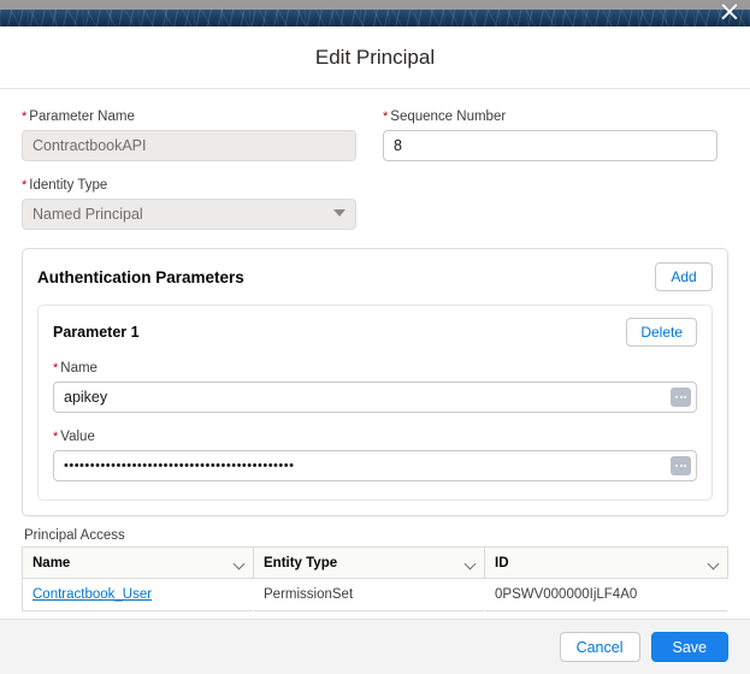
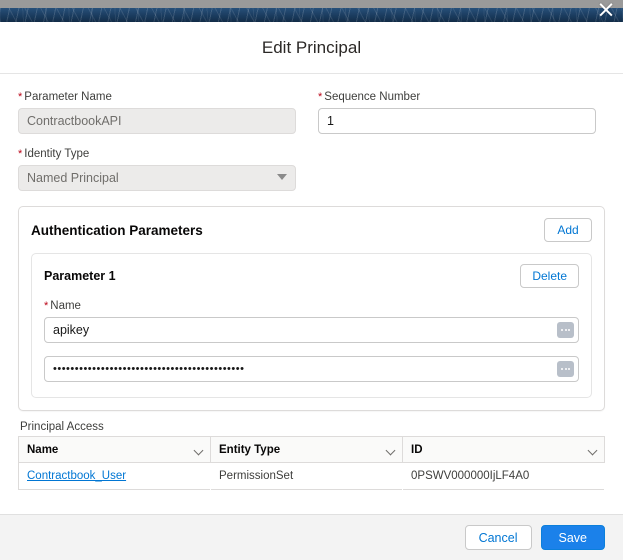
  ×
  Edit Principal
  * Parameter Name
  ContractbookAPI
  * Identity Type
  Named Principal
  * Sequence Number
- 8
+ 1
  Authentication Parameters
  Add
  Parameter 1
  Delete
  * Name
  apikey
- * Value
  ••••••••••••••••••••••••••••••••••••••••••••
  Principal Access
  Name	Entity Type	ID
  Contractbook_User	PermissionSet	0PSWV000000IjLF4A0
  Cancel
  Save
